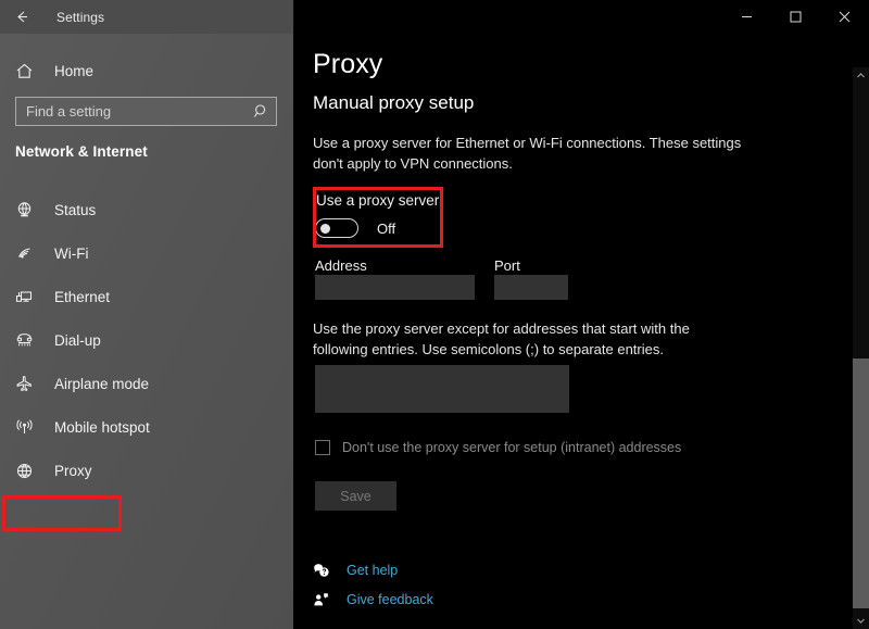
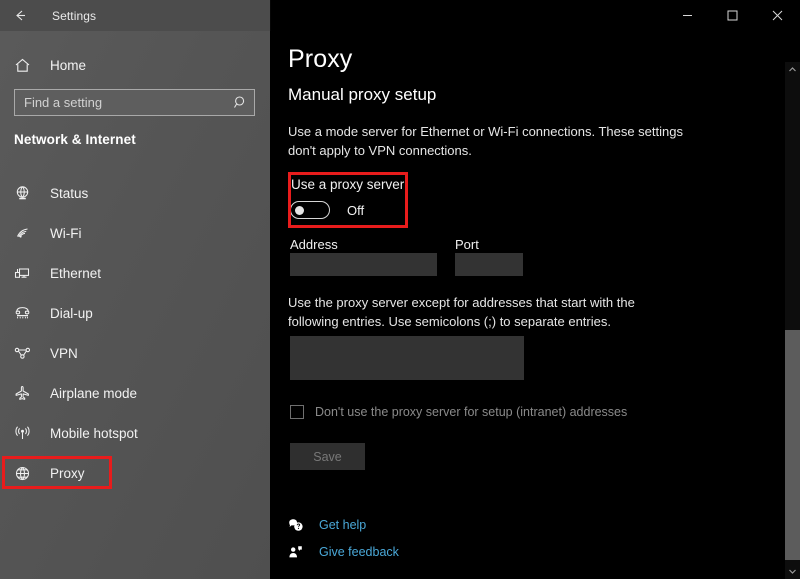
  Settings
  Home
  Find a setting
  Network & Internet
  Status
  Wi-Fi
  Ethernet
  Dial-up
+ VPN
  Airplane mode
  Mobile hotspot
  Proxy
  Proxy
  Manual proxy setup
- Use a proxy server for Ethernet or Wi-Fi connections. These settings don't apply to VPN connections.
+ Use a mode server for Ethernet or Wi-Fi connections. These settings don't apply to VPN connections.
  Use a proxy server
  Off
  Address
  Port
  Use the proxy server except for addresses that start with the following entries. Use semicolons (;) to separate entries.
  Don't use the proxy server for setup (intranet) addresses
  Save
  Get help
  Give feedback
